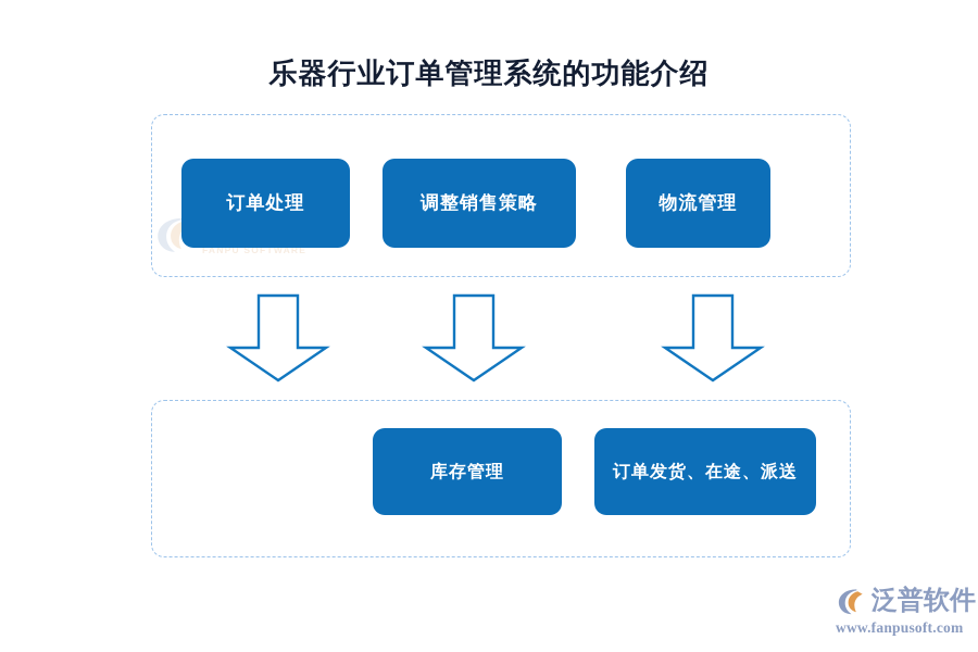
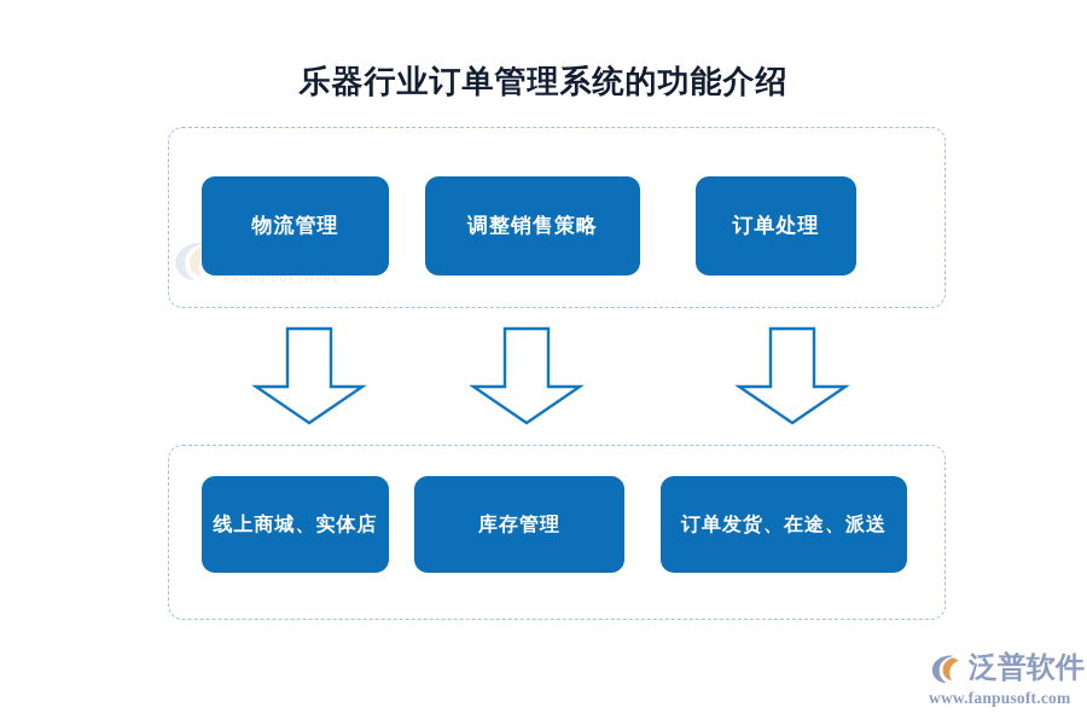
  乐器行业订单管理系统的功能介绍
  FANPU SOFTWARE
- 订单处理
+ 物流管理
  调整销售策略
- 物流管理
+ 订单处理
+ 线上商城、实体店
  库存管理
  订单发货、在途、派送
  泛普软件
  www.fanpusoft.com
